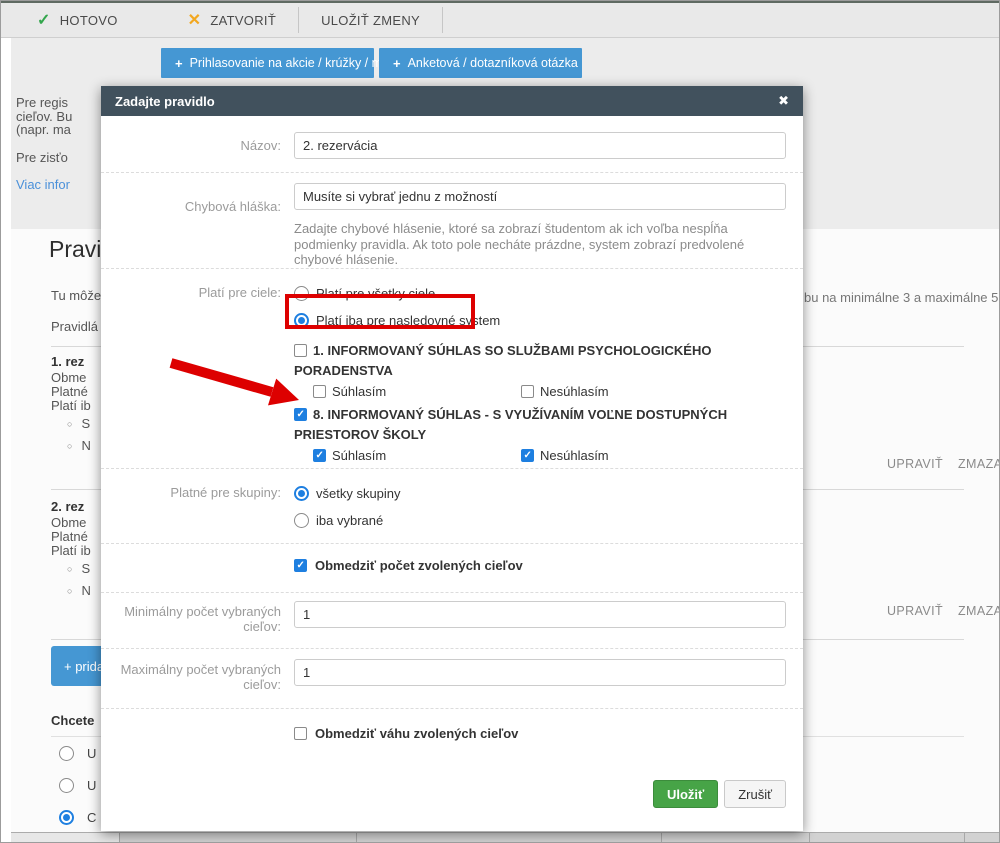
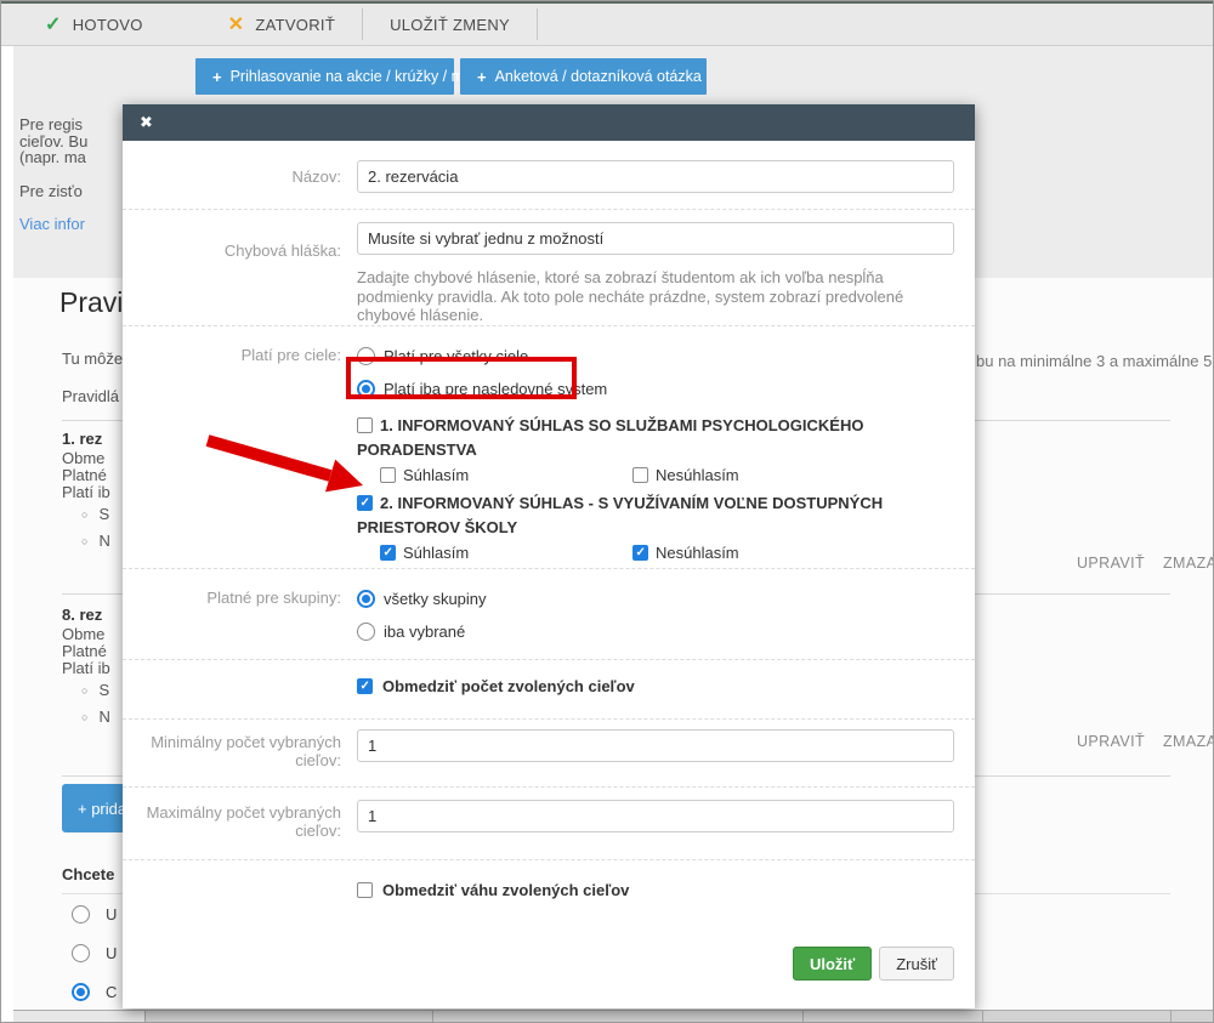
  ✓
  HOTOVO
  ✕
  ZATVORIŤ
  ULOŽIŤ ZMENY
  +
  +
  Anketová / dotazníková otázka
  Pre regis
  cieľov. Bu
  (napr. ma
  Pre zisťo
  Viac infor
  Pravi
  Tu môže
  bu na minimálne 3 a maximálne 5
  Pravidlá
  1. rez
  Obme
  Platné
  Platí ib
  ○ S
  ○ N
  UPRAVIŤ
  ZMAZA
- 2. rez
+ 8. rez
  Obme
  Platné
  Platí ib
  ○ S
  ○ N
  UPRAVIŤ
  ZMAZA
  + prid
  Chcete
  U
  U
  C
- Zadajte pravidlo
  ✖
  Názov:
  2. rezervácia
  Chybová hláška:
  Musíte si vybrať jednu z možností
  Zadajte chybové hlásenie, ktoré sa zobrazí študentom ak ich voľba nespĺňa podmienky pravidla. Ak toto pole necháte prázdne, system zobrazí predvolené chybové hlásenie.
  Platí pre ciele:
  Platí pre všetky ciele
  Platí iba pre nasledovné system
  1. INFORMOVANÝ SÚHLAS SO SLUŽBAMI PSYCHOLOGICKÉHO PORADENSTVA
  Súhlasím
  Nesúhlasím
- 8. INFORMOVANÝ SÚHLAS - S VYUŽÍVANÍM VOĽNE DOSTUPNÝCH PRIESTOROV ŠKOLY
+ 2. INFORMOVANÝ SÚHLAS - S VYUŽÍVANÍM VOĽNE DOSTUPNÝCH PRIESTOROV ŠKOLY
  Súhlasím
  Nesúhlasím
  Platné pre skupiny:
  všetky skupiny
  iba vybrané
  Obmedziť počet zvolených cieľov
  Minimálny počet vybraných cieľov:
  1
  Maximálny počet vybraných cieľov:
  1
  Obmedziť váhu zvolených cieľov
  Uložiť
  Zrušiť
